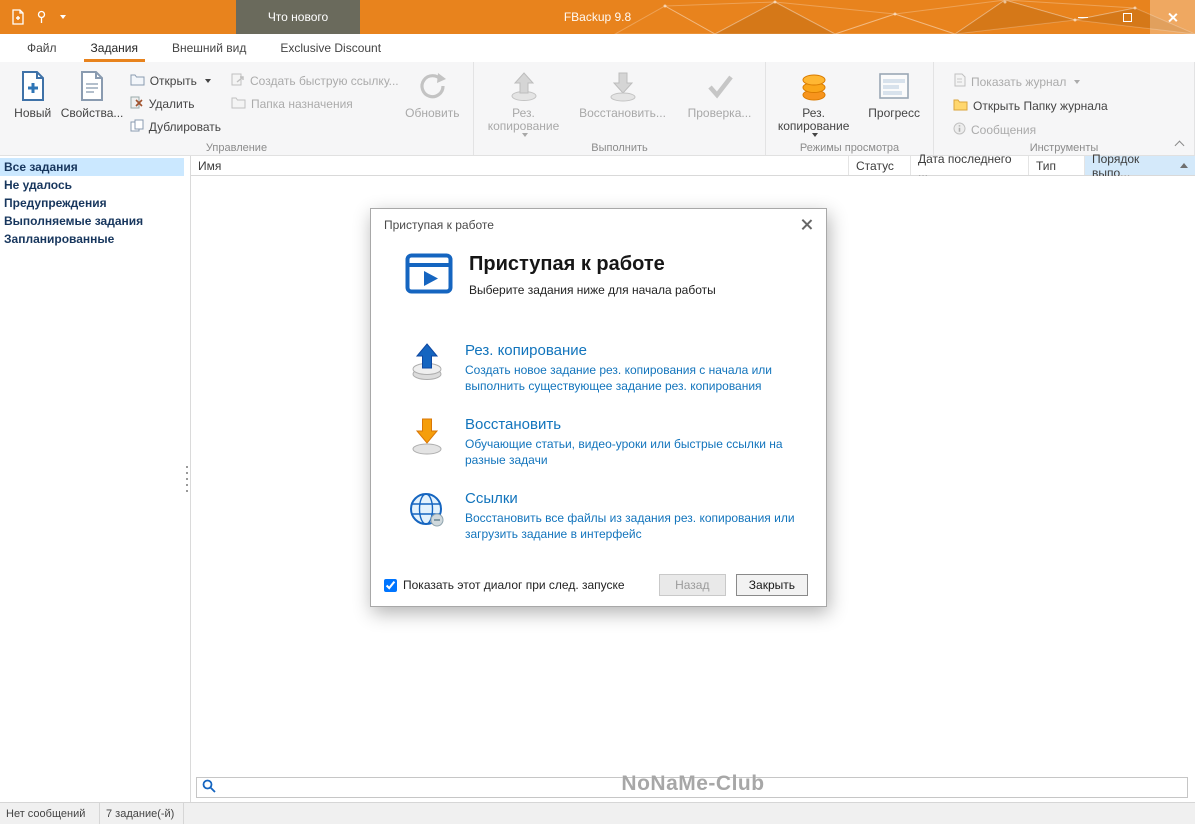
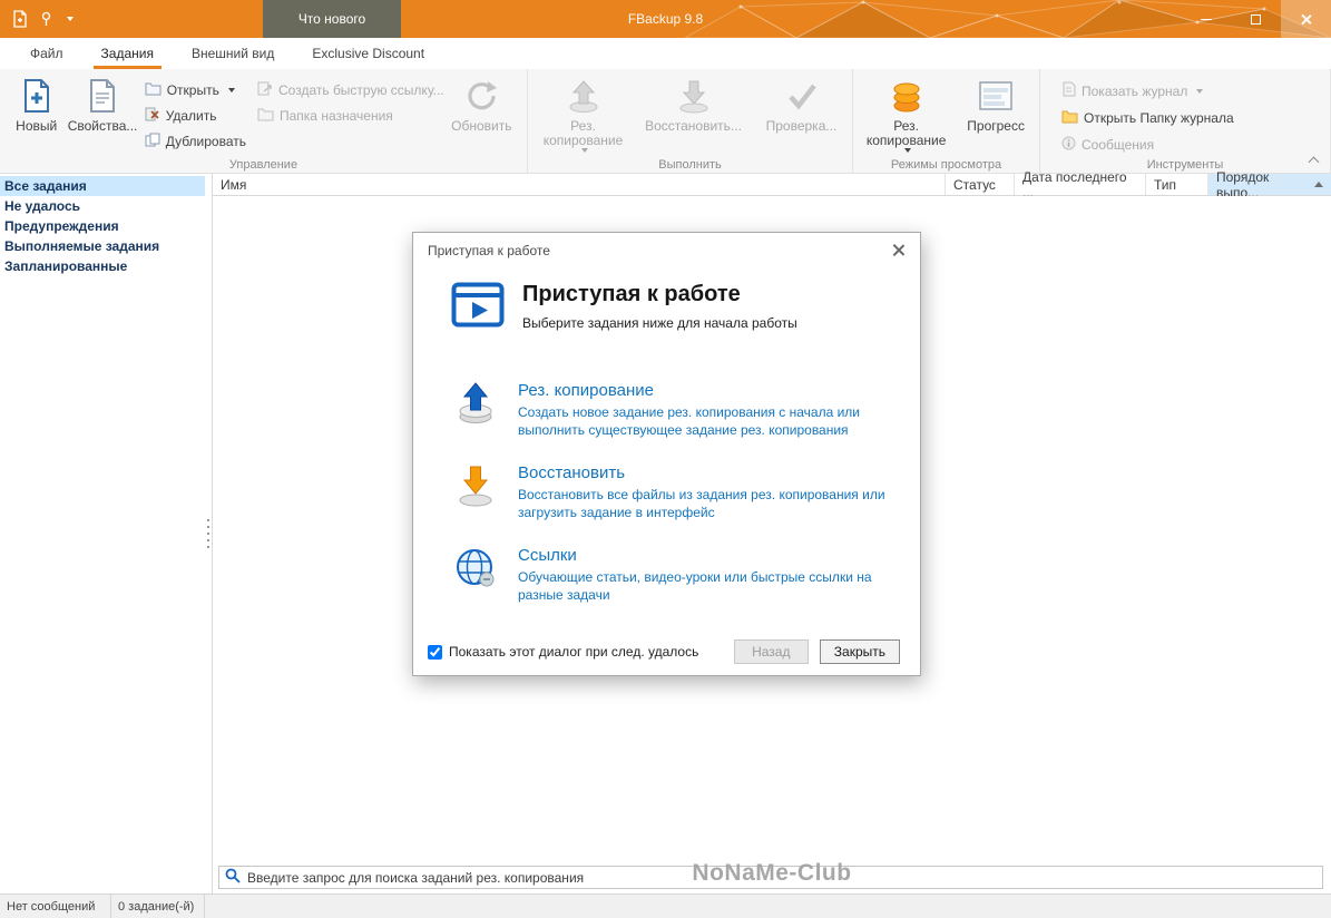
  Что нового
  FBackup 9.8
  Файл
  Задания
  Внешний вид
  Exclusive Discount
  Новый
  Свойства...
  Открыть
  Удалить
  Дублировать
  Создать быструю ссылку...
  Папка назначения
  Обновить
  Управление
  Рез. копирование
  Восстановить...
  Проверка...
  Выполнить
  Рез. копирование
  Прогресс
  Режимы просмотра
  Показать журнал
  Открыть Папку журнала
  Сообщения
  Инструменты
  Все задания
  Не удалось
  Предупреждения
  Выполняемые задания
  Запланированные
  Имя
  Статус
  Дата последнего ...
  Тип
  Порядок выпо...
+ Введите запрос для поиска заданий рез. копирования
  NoNaMe-Club
  Приступая к работе
  Приступая к работе
  Выберите задания ниже для начала работы
  Рез. копирование
  Создать новое задание рез. копирования с начала или выполнить существующее задание рез. копирования
  Восстановить
- Обучающие статьи, видео-уроки или быстрые ссылки на разные задачи
+ Восстановить все файлы из задания рез. копирования или загрузить задание в интерфейс
  Ссылки
- Восстановить все файлы из задания рез. копирования или загрузить задание в интерфейс
+ Обучающие статьи, видео-уроки или быстрые ссылки на разные задачи
- Показать этот диалог при след. запуске
+ Показать этот диалог при след. удалось
  Назад
  Закрыть
  Нет сообщений
- 7 задание(-й)
+ 0 задание(-й)
